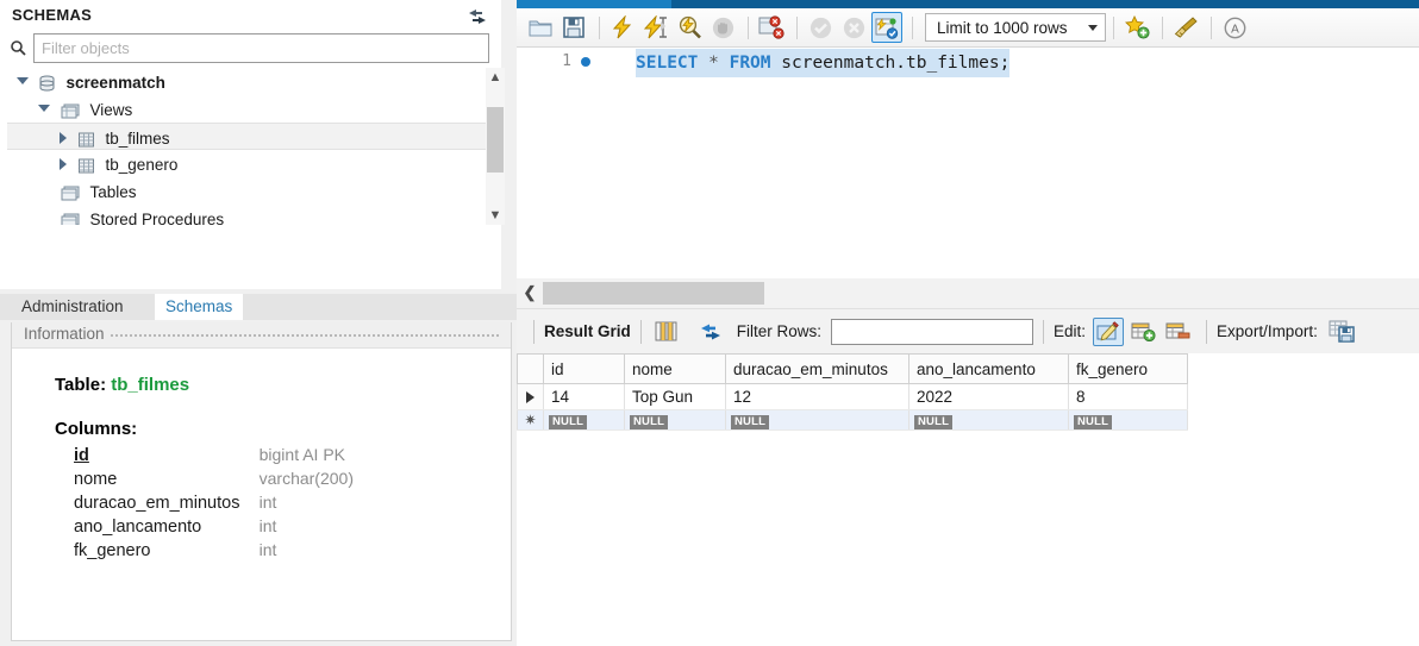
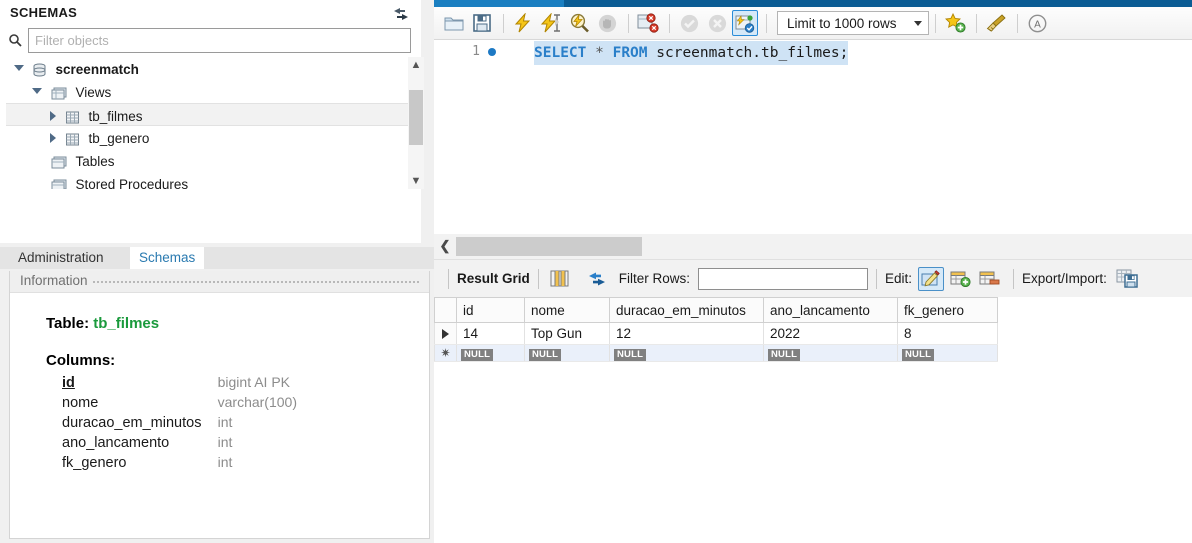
  SCHEMAS
  Filter objects
  screenmatch
  Views
  tb_filmes
  tb_genero
  Tables
  Stored Procedures
  ▲
  ▼
  Administration
  Schemas
  Information
  Table: tb_filmes
  Columns:
  id bigint AI PK
- nome varchar(200)
+ nome varchar(100)
  duracao_em_minutos int
  ano_lancamento int
  fk_genero int
  Limit to 1000 rows
  A
  1
  SELECT * FROM screenmatch.tb_filmes;
  ❮
  Result Grid
  Filter Rows:
  Edit:
  Export/Import:
  	id	nome	duracao_em_minutos	ano_lancamento	fk_genero
  	14	Top Gun	12	2022	8
  ✷	NULL	NULL	NULL	NULL	NULL
